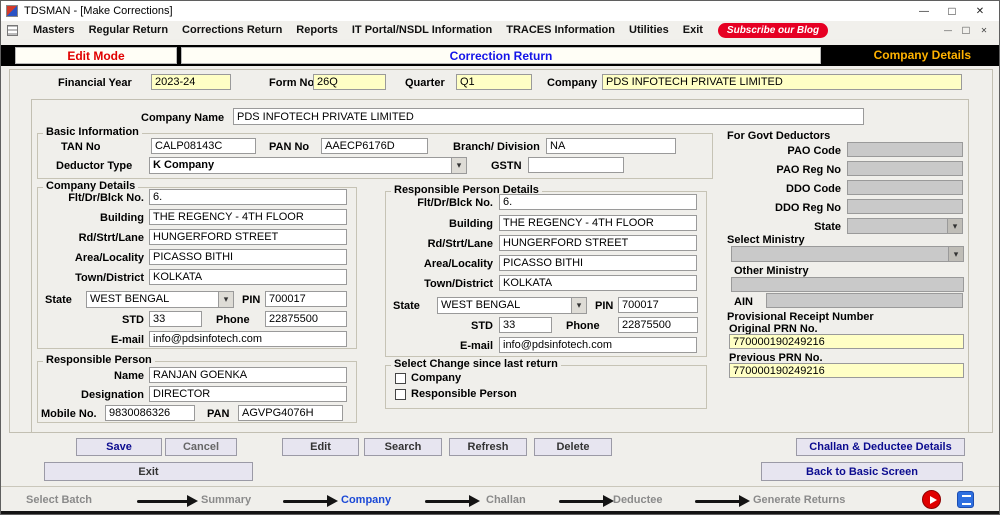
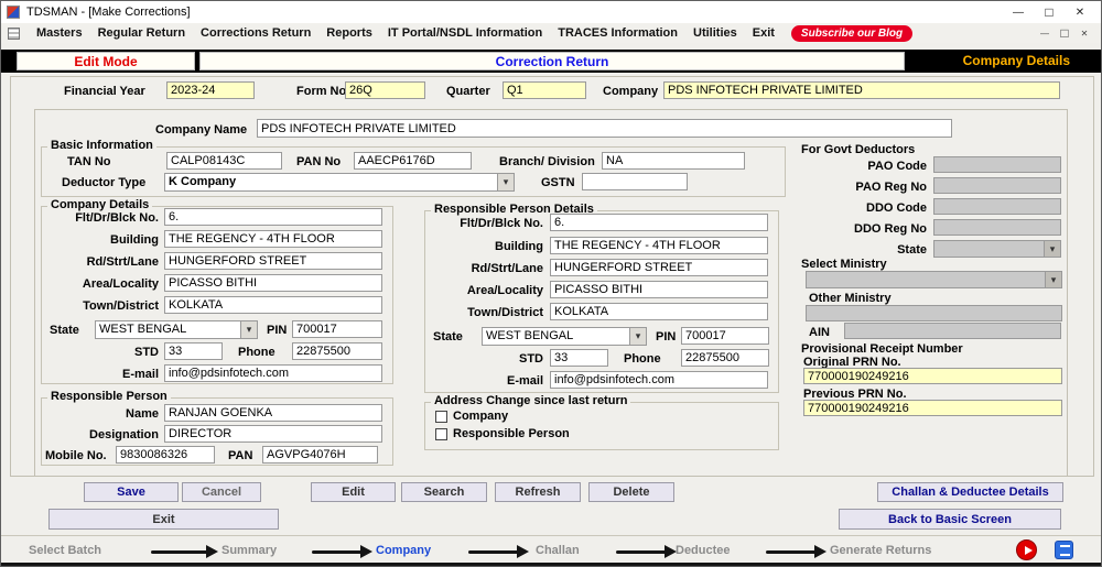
  TDSMAN - [Make Corrections]
  Masters
  Regular Return
  Corrections Return
  Reports
  IT Portal/NSDL Information
  TRACES Information
  Utilities
  Exit
  Subscribe our Blog
  Edit Mode
  Correction Return
  Company Details
  Financial Year
  2023-24
  Form No
  26Q
  Quarter
  Q1
  Company
  PDS INFOTECH PRIVATE LIMITED
  Company Name
  PDS INFOTECH PRIVATE LIMITED
  Basic Information
  TAN No
  CALP08143C
  PAN No
  AAECP6176D
  Branch/ Division
  NA
  Deductor Type
  K Company
  GSTN
  Company Details
  Flt/Dr/Blck No.
  6.
  Building
  THE REGENCY - 4TH FLOOR
  Rd/Strt/Lane
  HUNGERFORD STREET
  Area/Locality
  PICASSO BITHI
  Town/District
  KOLKATA
  State
  WEST BENGAL
  PIN
  700017
  STD
  33
  Phone
  22875500
  E-mail
  info@pdsinfotech.com
  Responsible Person
  Name
  RANJAN GOENKA
  Designation
  DIRECTOR
  Mobile No.
  9830086326
  PAN
  AGVPG4076H
  Responsible Person Details
  Flt/Dr/Blck No.
  6.
  Building
  THE REGENCY - 4TH FLOOR
  Rd/Strt/Lane
  HUNGERFORD STREET
  Area/Locality
  PICASSO BITHI
  Town/District
  KOLKATA
  State
  WEST BENGAL
  PIN
  700017
  STD
  33
  Phone
  22875500
  E-mail
  info@pdsinfotech.com
- Select Change since last return
+ Address Change since last return
  Company
  Responsible Person
  For Govt Deductors
  PAO Code
  PAO Reg No
  DDO Code
  DDO Reg No
  State
  Select Ministry
  Other Ministry
  AIN
  Provisional Receipt Number
  Original PRN No.
  770000190249216
  Previous PRN No.
  770000190249216
  Save
  Cancel
  Edit
  Search
  Refresh
  Delete
  Challan & Deductee Details
  Exit
  Back to Basic Screen
  Select Batch
  Summary
  Company
  Challan
  Deductee
  Generate Returns
